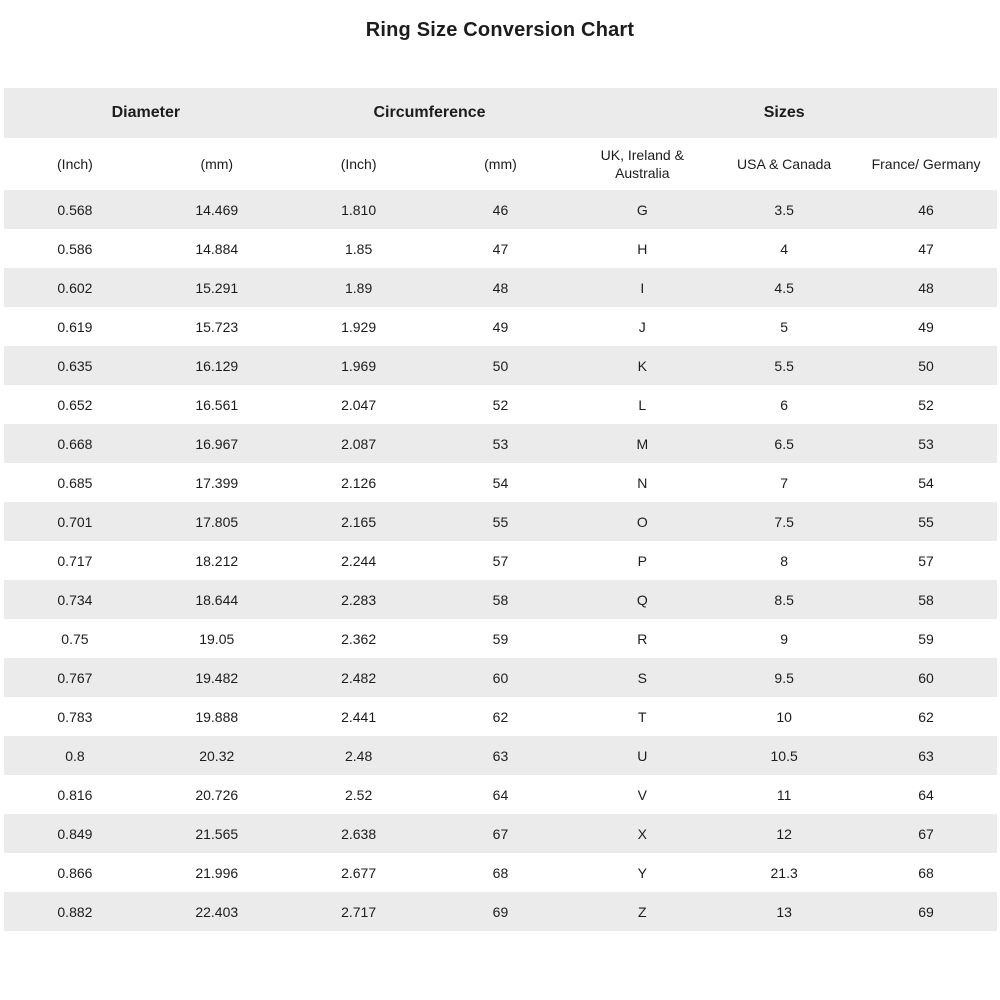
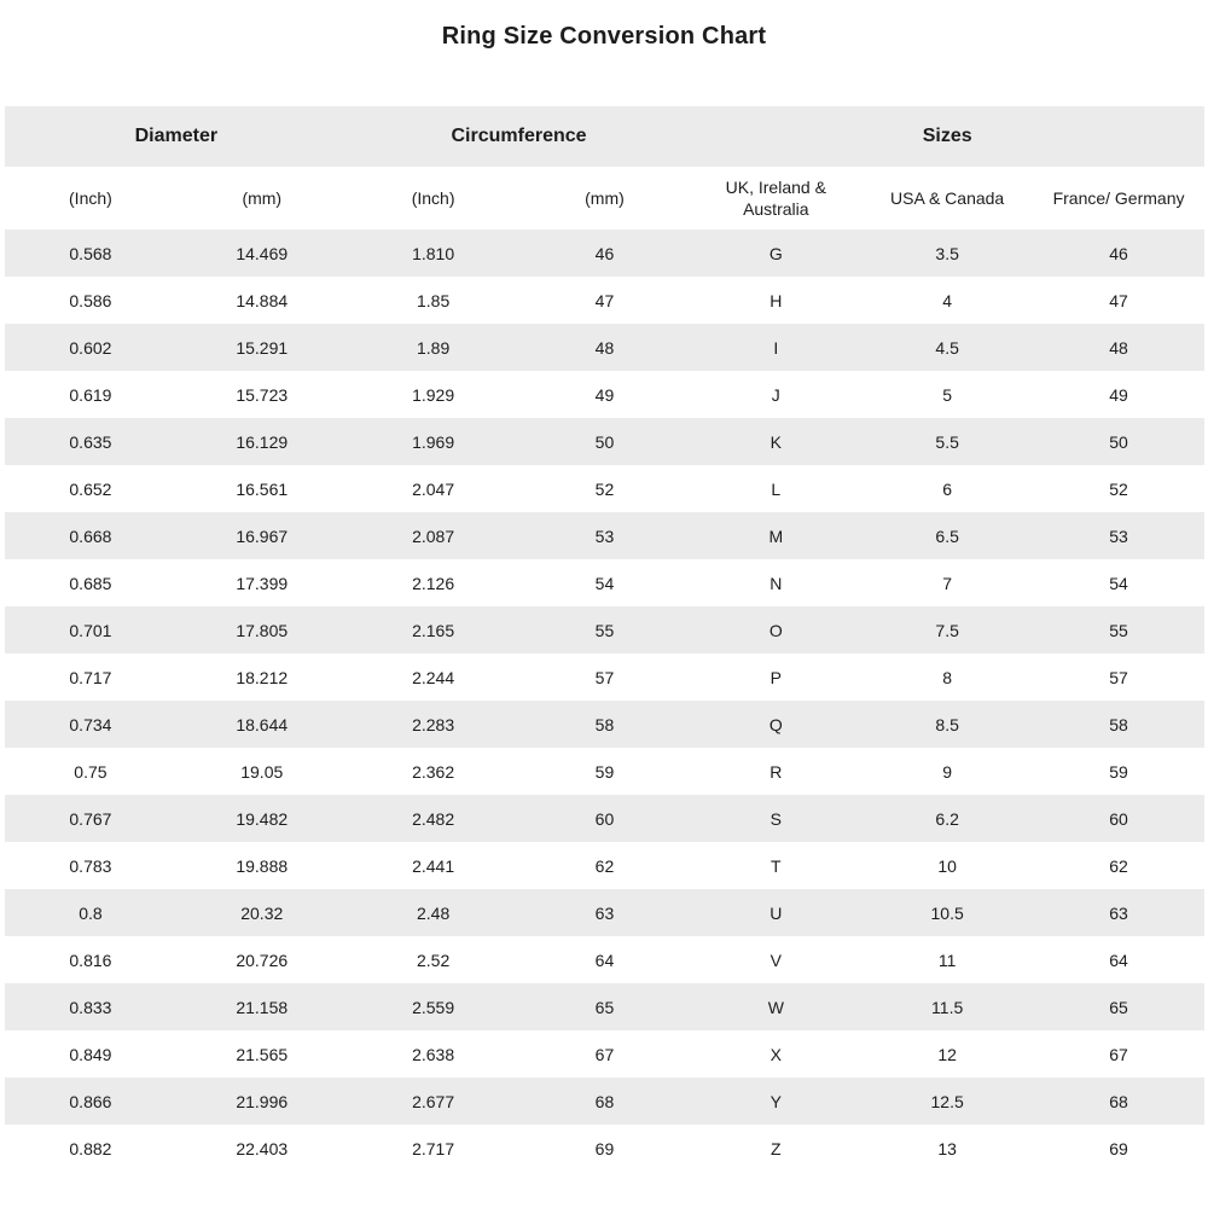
  Ring Size Conversion Chart
  Diameter	Circumference	Sizes
  (Inch)	(mm)	(Inch)	(mm)	UK, Ireland & Australia	USA & Canada	France/ Germany
  0.568	14.469	1.810	46	G	3.5	46
  0.586	14.884	1.85	47	H	4	47
  0.602	15.291	1.89	48	I	4.5	48
  0.619	15.723	1.929	49	J	5	49
  0.635	16.129	1.969	50	K	5.5	50
  0.652	16.561	2.047	52	L	6	52
  0.668	16.967	2.087	53	M	6.5	53
  0.685	17.399	2.126	54	N	7	54
  0.701	17.805	2.165	55	O	7.5	55
  0.717	18.212	2.244	57	P	8	57
  0.734	18.644	2.283	58	Q	8.5	58
  0.75	19.05	2.362	59	R	9	59
- 0.767	19.482	2.482	60	S	9.5	60
+ 0.767	19.482	2.482	60	S	6.2	60
  0.783	19.888	2.441	62	T	10	62
  0.8	20.32	2.48	63	U	10.5	63
  0.816	20.726	2.52	64	V	11	64
+ 0.833	21.158	2.559	65	W	11.5	65
  0.849	21.565	2.638	67	X	12	67
- 0.866	21.996	2.677	68	Y	21.3	68
+ 0.866	21.996	2.677	68	Y	12.5	68
  0.882	22.403	2.717	69	Z	13	69
